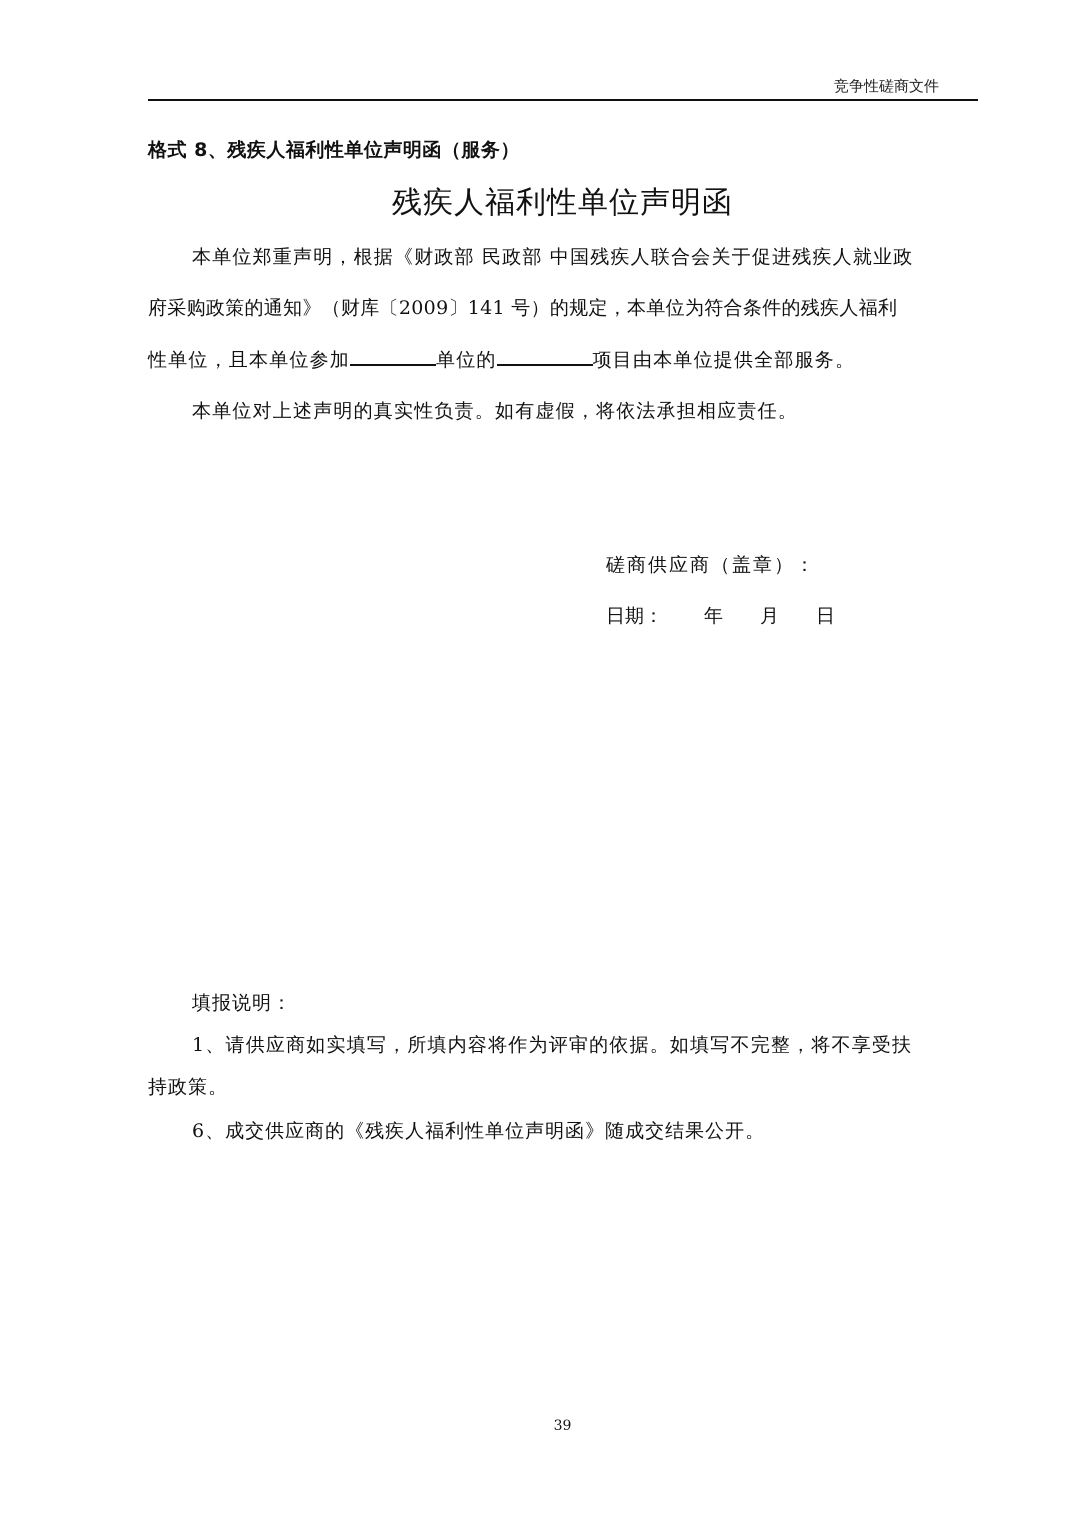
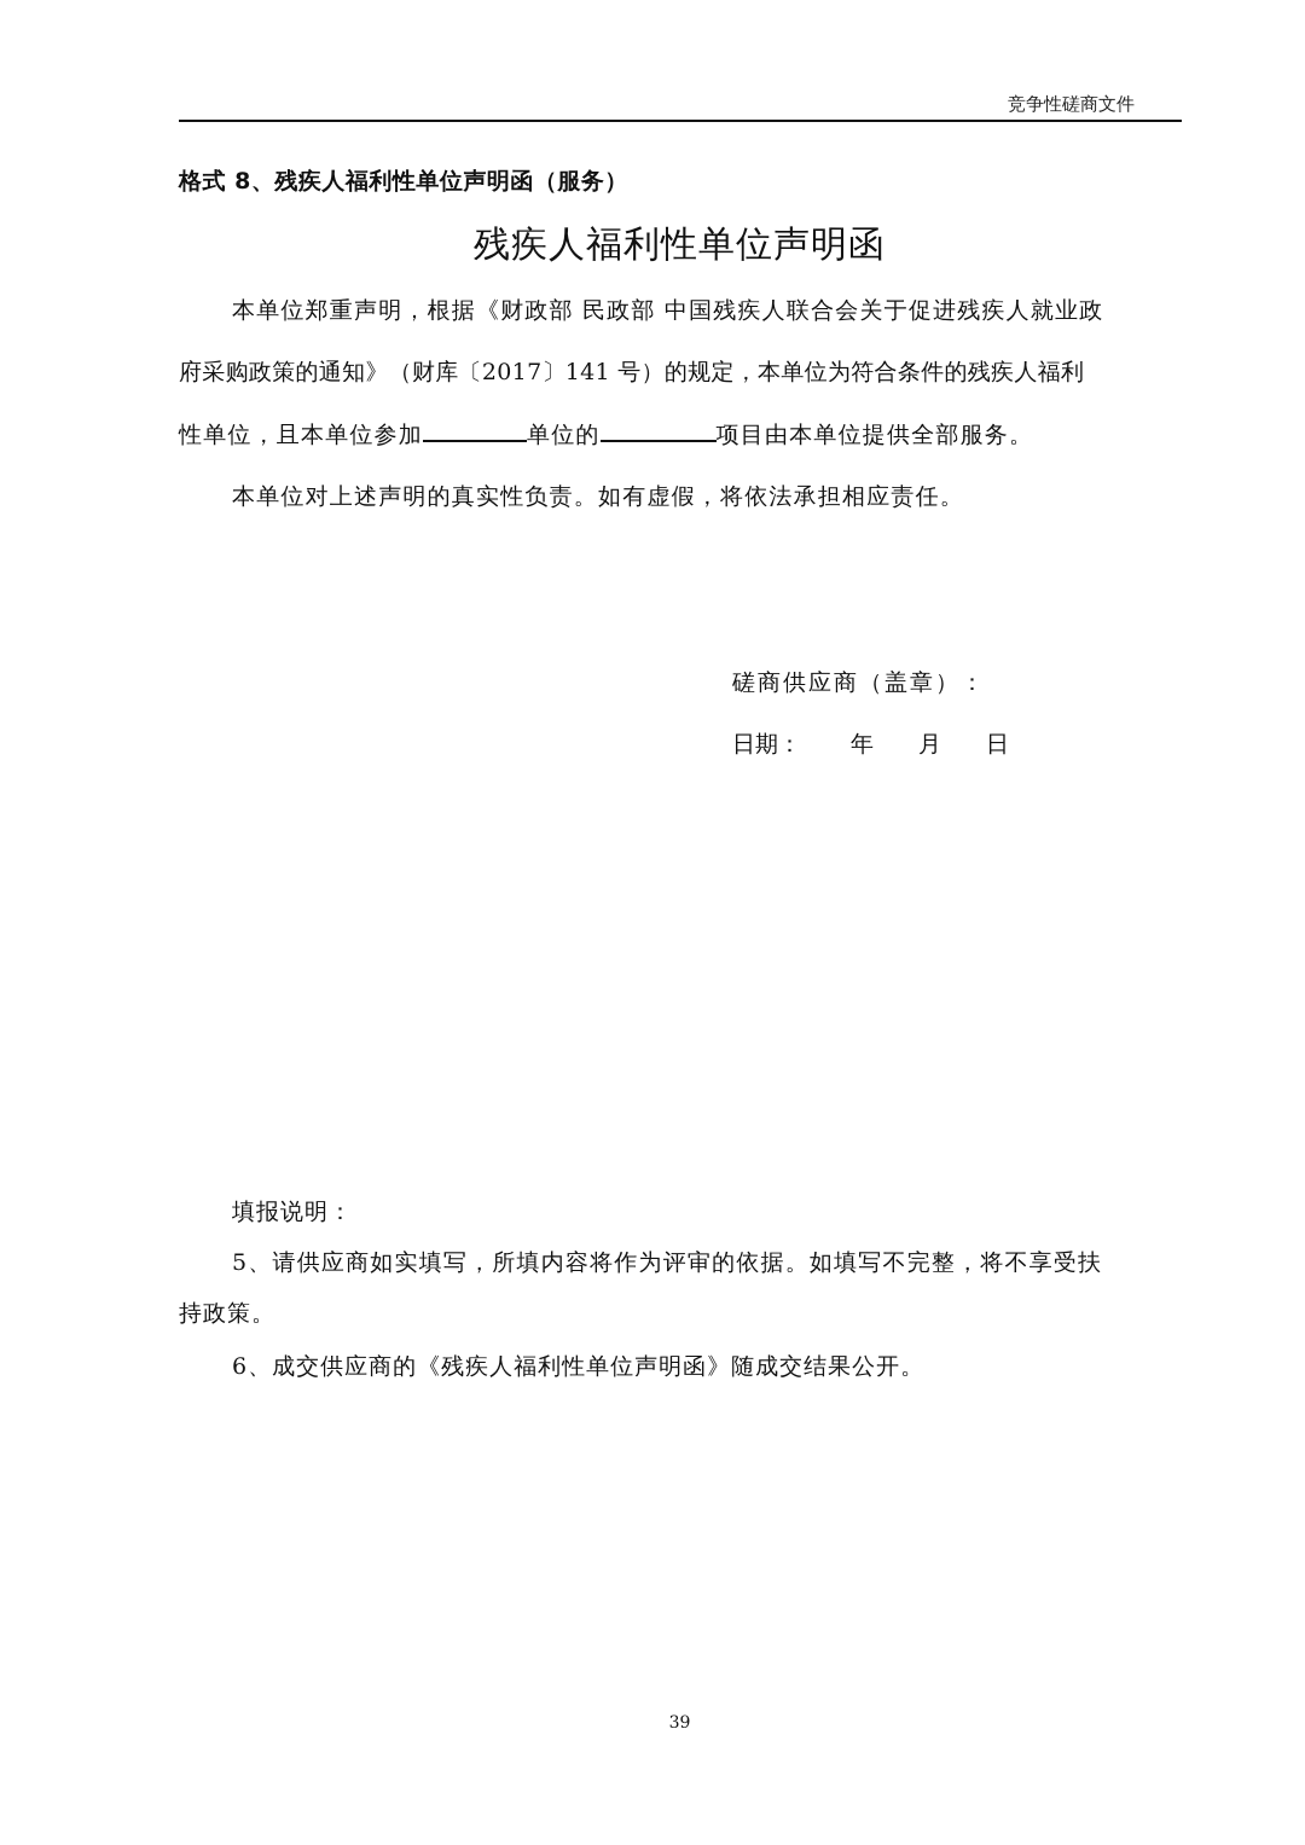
  竞争性磋商文件
  格式 8、残疾人福利性单位声明函（服务）
  残疾人福利性单位声明函
  本单位郑重声明，根据《财政部 民政部 中国残疾人联合会关于促进残疾人就业政
- 府采购政策的通知》（财库〔2009〕141 号）的规定，本单位为符合条件的残疾人福利
+ 府采购政策的通知》（财库〔2017〕141 号）的规定，本单位为符合条件的残疾人福利
  性单位，且本单位参加 单位的 项目由本单位提供全部服务。
  本单位对上述声明的真实性负责。如有虚假，将依法承担相应责任。
  磋商供应商（盖章）：
  日期： 年 月 日
  填报说明：
- 1、请供应商如实填写，所填内容将作为评审的依据。如填写不完整，将不享受扶
+ 5、请供应商如实填写，所填内容将作为评审的依据。如填写不完整，将不享受扶
  持政策。
  6、成交供应商的《残疾人福利性单位声明函》随成交结果公开。
  39
